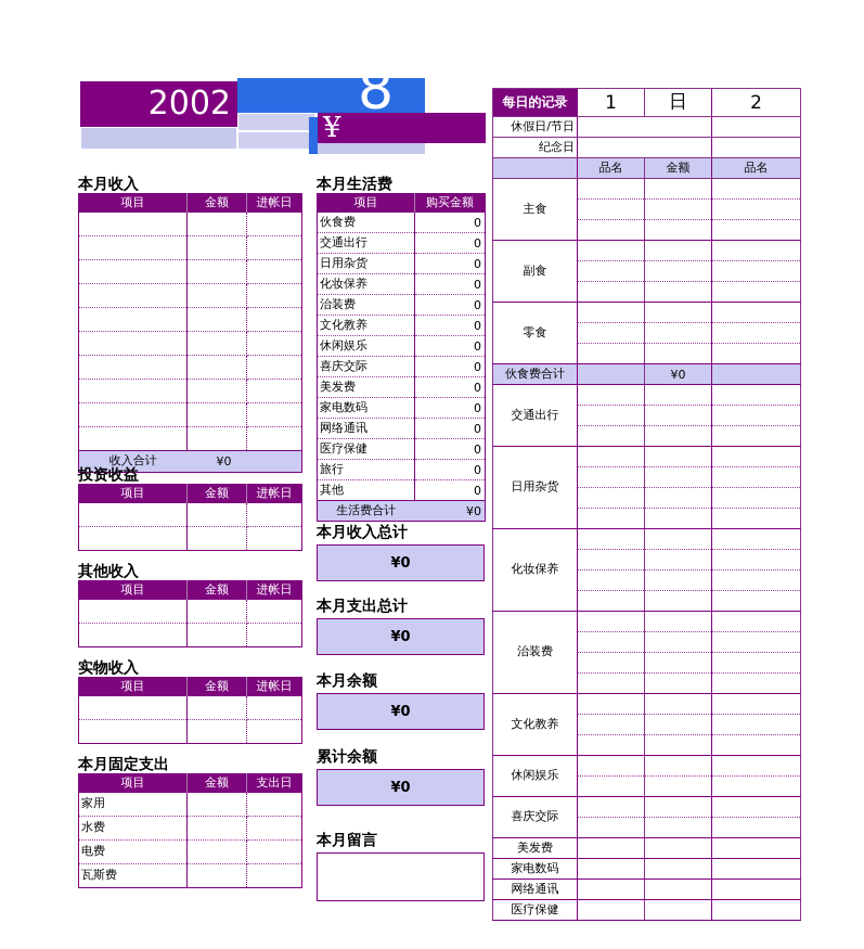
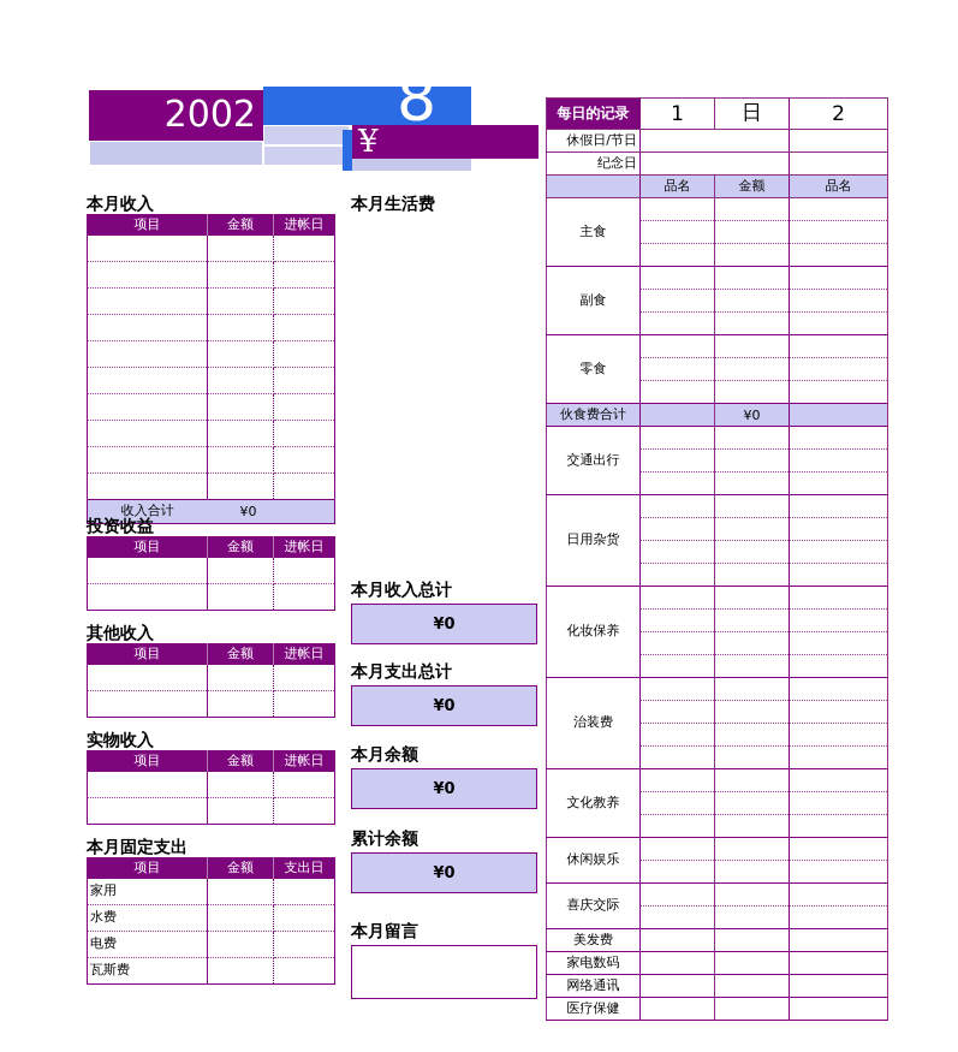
  8
  2002
  ¥
  本月收入
  项目	金额	进帐日
  收入合计	¥0
  投资收益
  项目	金额	进帐日
  其他收入
  项目	金额	进帐日
  实物收入
  项目	金额	进帐日
  本月固定支出
  项目	金额	支出日
  家用
  水费
  电费
  瓦斯费
  本月生活费
- 项目	购买金额
- 伙食费	0
- 交通出行	0
- 日用杂货	0
- 化妆保养	0
- 治装费	0
- 文化教养	0
- 休闲娱乐	0
- 喜庆交际	0
- 美发费	0
- 家电数码	0
- 网络通讯	0
- 医疗保健	0
- 旅行	0
- 其他	0
- 生活费合计	¥0
  本月收入总计
  ¥0
  本月支出总计
  ¥0
  本月余额
  ¥0
  累计余额
  ¥0
  本月留言
  每日的记录	1	日	2
  休假日/节日
  纪念日
  	品名	金额	品名
  主食
  副食
  零食
  伙食费合计		¥0
  交通出行
  日用杂货
  化妆保养
  治装费
  文化教养
  休闲娱乐
  喜庆交际
  美发费
  家电数码
  网络通讯
  医疗保健
